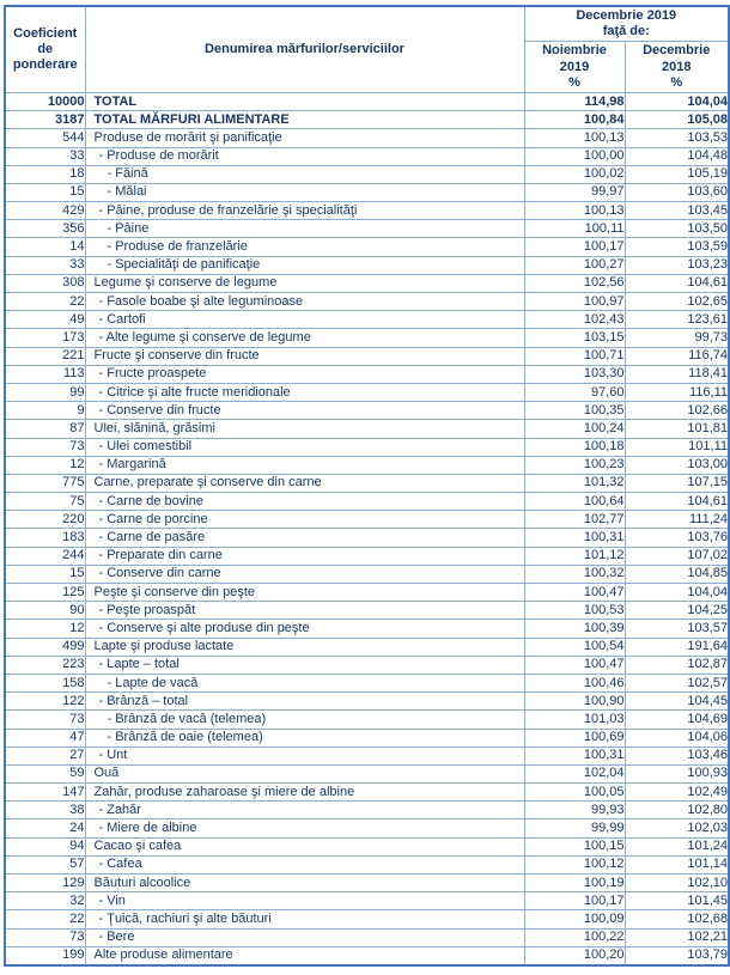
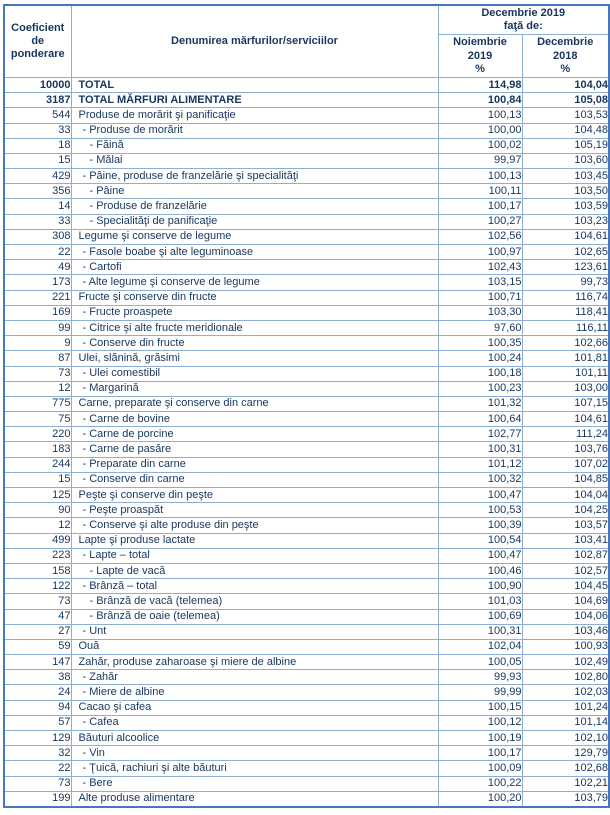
  Coeficient de ponderare	Denumirea mărfurilor/serviciilor	Decembrie 2019 faţă de:
  Noiembrie 2019 %	Decembrie 2018 %
  10000	TOTAL	114,98	104,04
  3187	TOTAL MĂRFURI ALIMENTARE	100,84	105,08
  544	Produse de morărit şi panificaţie	100,13	103,53
  33	- Produse de morărit	100,00	104,48
  18	- Făină	100,02	105,19
  15	- Mălai	99,97	103,60
  429	- Pâine, produse de franzelărie şi specialităţi	100,13	103,45
  356	- Pâine	100,11	103,50
  14	- Produse de franzelărie	100,17	103,59
  33	- Specialităţi de panificaţie	100,27	103,23
  308	Legume şi conserve de legume	102,56	104,61
  22	- Fasole boabe şi alte leguminoase	100,97	102,65
  49	- Cartofi	102,43	123,61
  173	- Alte legume şi conserve de legume	103,15	99,73
  221	Fructe şi conserve din fructe	100,71	116,74
- 113	- Fructe proaspete	103,30	118,41
+ 169	- Fructe proaspete	103,30	118,41
  99	- Citrice şi alte fructe meridionale	97,60	116,11
  9	- Conserve din fructe	100,35	102,66
  87	Ulei, slănină, grăsimi	100,24	101,81
  73	- Ulei comestibil	100,18	101,11
  12	- Margarină	100,23	103,00
  775	Carne, preparate şi conserve din carne	101,32	107,15
  75	- Carne de bovine	100,64	104,61
  220	- Carne de porcine	102,77	111,24
  183	- Carne de pasăre	100,31	103,76
  244	- Preparate din carne	101,12	107,02
  15	- Conserve din carne	100,32	104,85
  125	Peşte şi conserve din peşte	100,47	104,04
  90	- Peşte proaspăt	100,53	104,25
  12	- Conserve şi alte produse din peşte	100,39	103,57
- 499	Lapte şi produse lactate	100,54	191,64
+ 499	Lapte şi produse lactate	100,54	103,41
  223	- Lapte – total	100,47	102,87
  158	- Lapte de vacă	100,46	102,57
  122	- Brânză – total	100,90	104,45
  73	- Brânză de vacă (telemea)	101,03	104,69
  47	- Brânză de oaie (telemea)	100,69	104,06
  27	- Unt	100,31	103,46
  59	Ouă	102,04	100,93
  147	Zahăr, produse zaharoase şi miere de albine	100,05	102,49
  38	- Zahăr	99,93	102,80
  24	- Miere de albine	99,99	102,03
  94	Cacao şi cafea	100,15	101,24
  57	- Cafea	100,12	101,14
  129	Băuturi alcoolice	100,19	102,10
- 32	- Vin	100,17	101,45
+ 32	- Vin	100,17	129,79
  22	- Ţuică, rachiuri şi alte băuturi	100,09	102,68
  73	- Bere	100,22	102,21
  199	Alte produse alimentare	100,20	103,79
